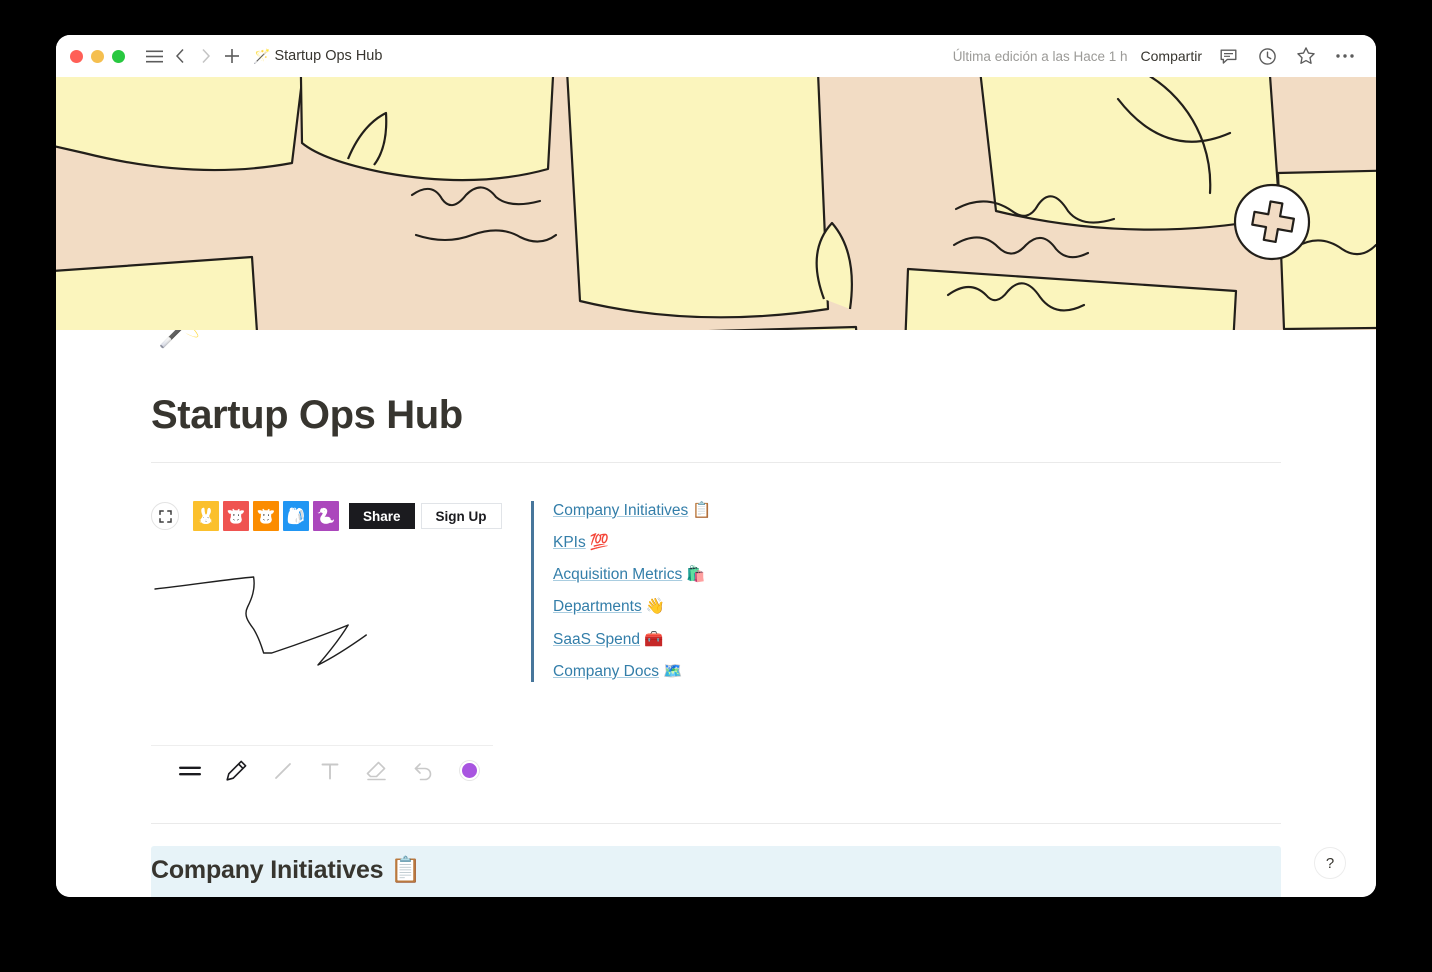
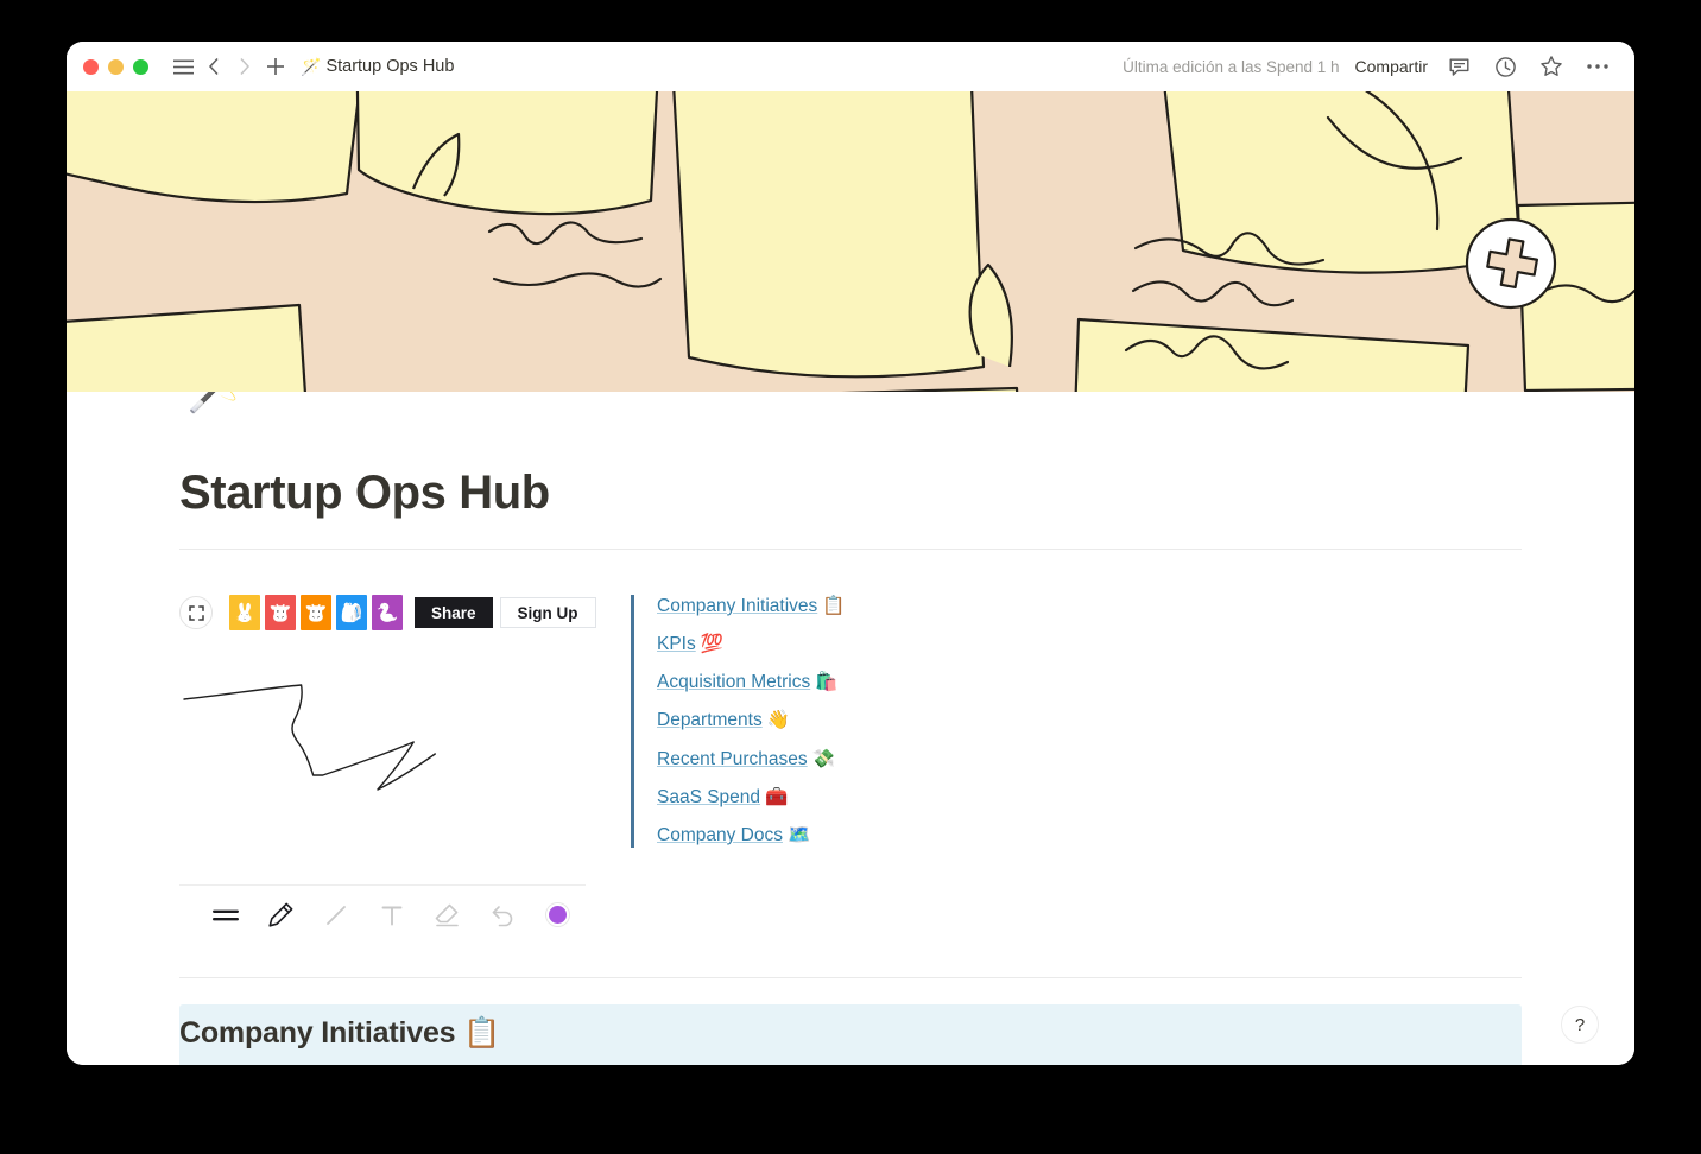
  🪄
  Startup Ops Hub
- Última edición a las Hace 1 h
+ Última edición a las Spend 1 h
  Compartir
  Startup Ops Hub
  🐰
  🐮
  🐮
  🎒
  🐍
  Share
  Sign Up
  Company Initiatives 📋
  KPIs 💯
  Acquisition Metrics 🛍️
  Departments 👋
+ Recent Purchases 💸
  SaaS Spend 🧰
  Company Docs 🗺️
  Company Initiatives 📋
  ?
